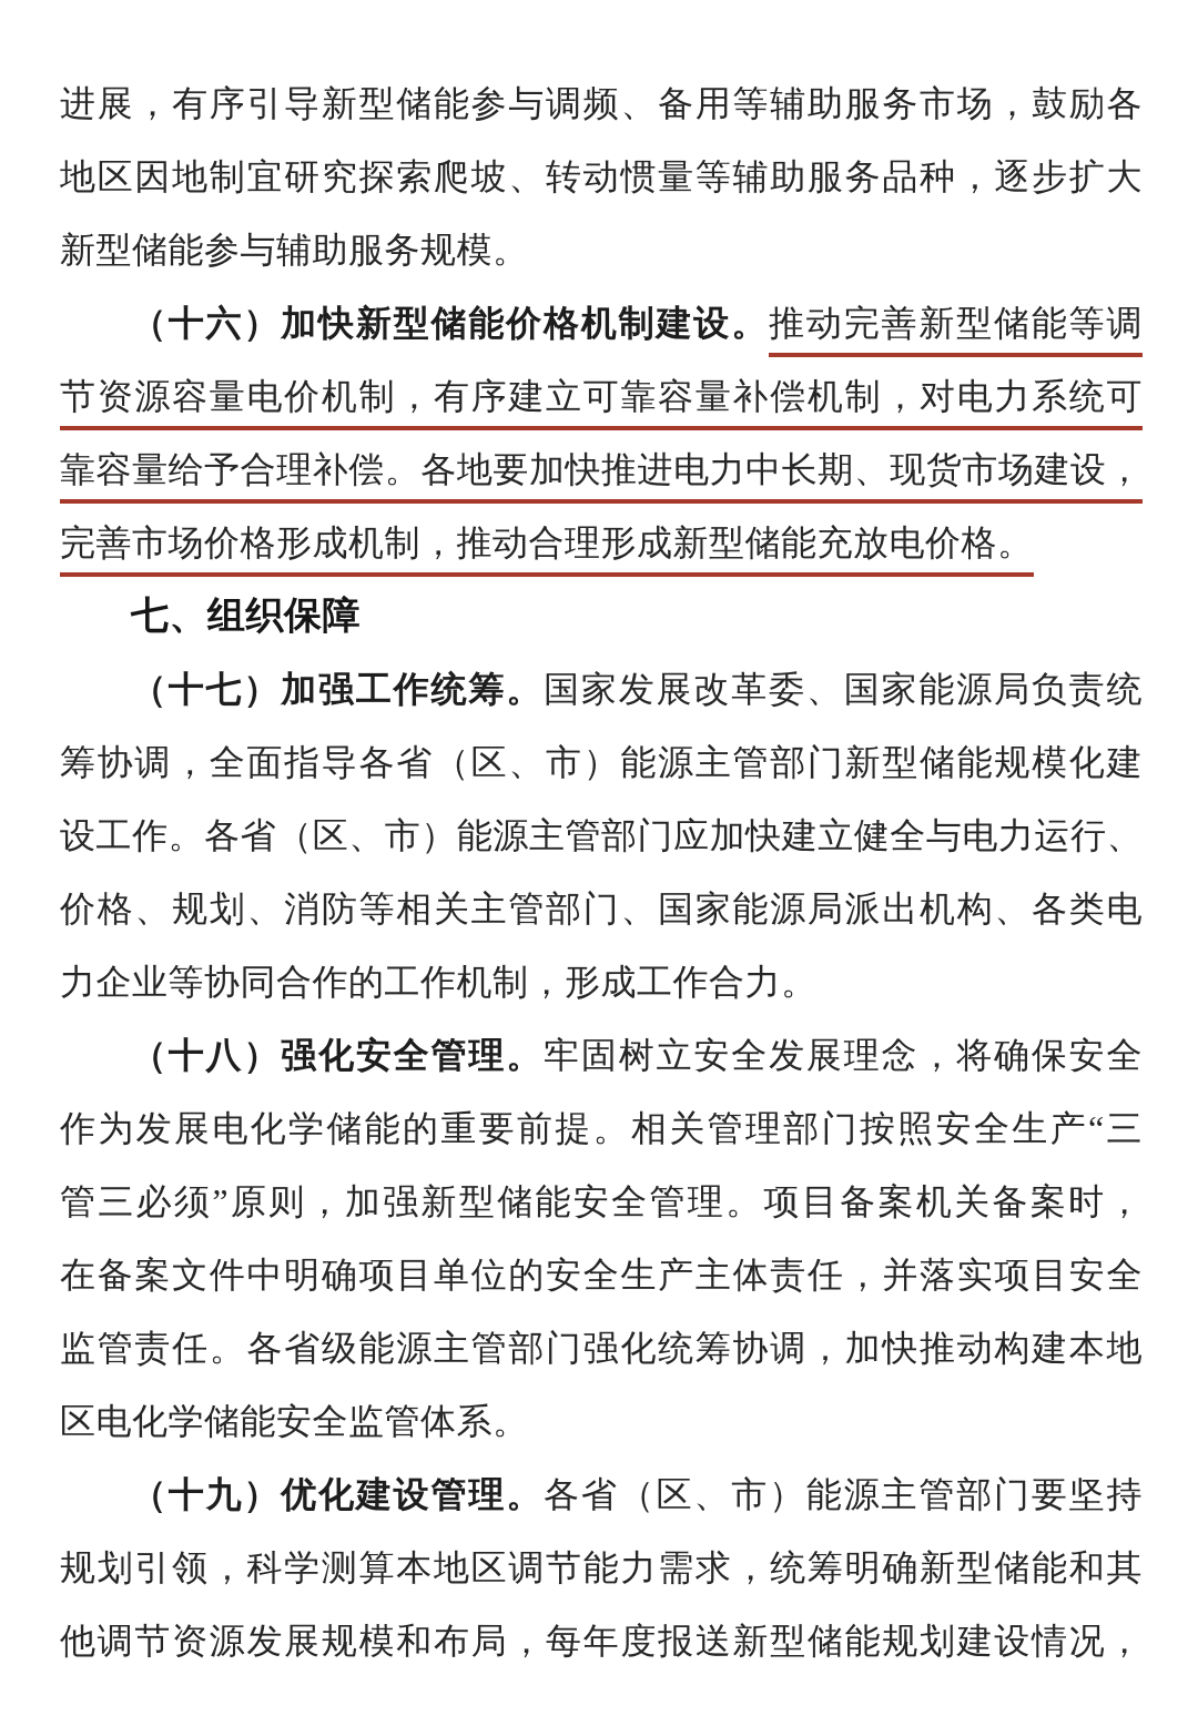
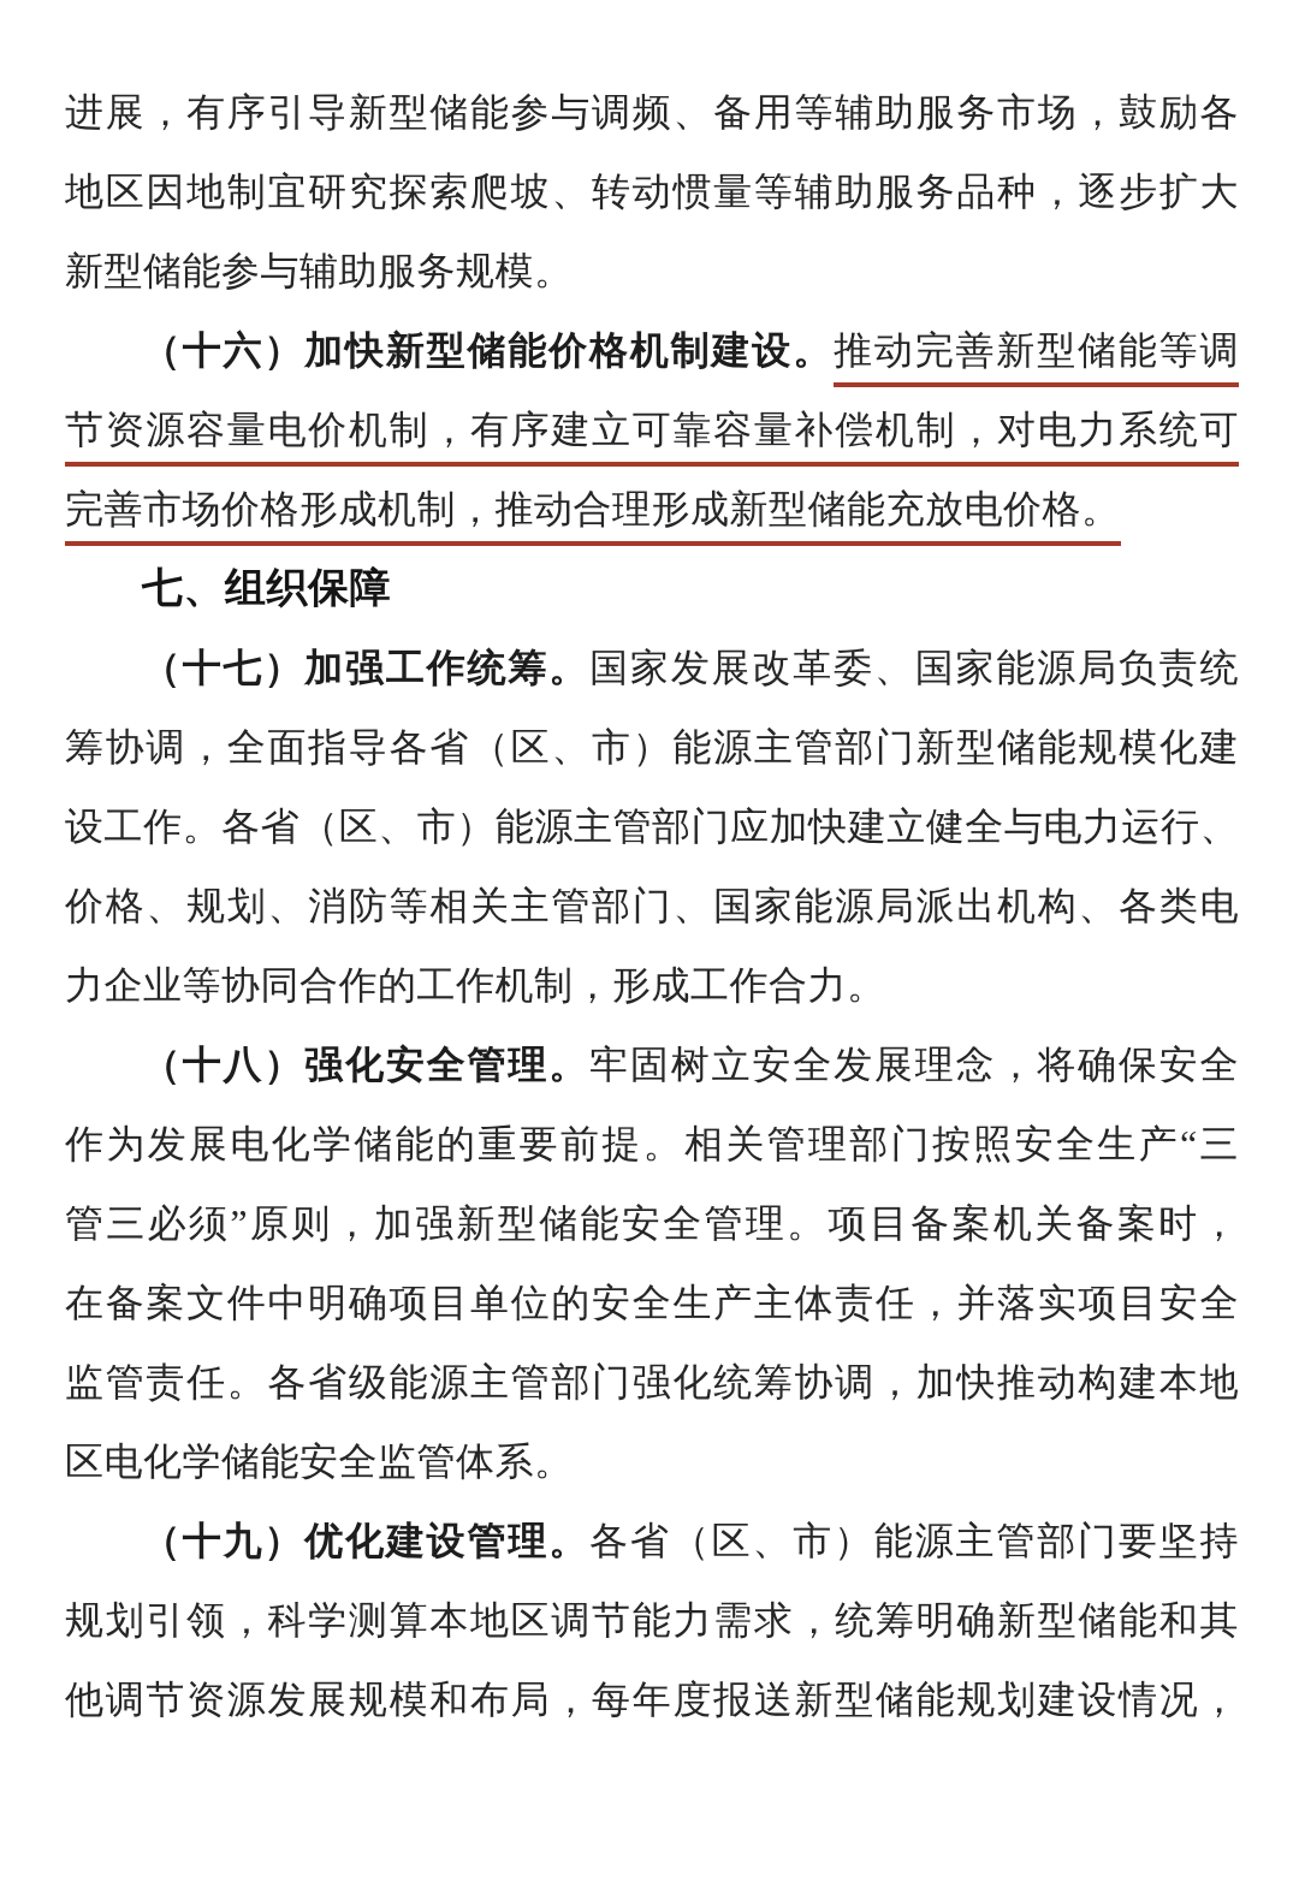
  进展，有序引导新型储能参与调频、备用等辅助服务市场，鼓励各
  地区因地制宜研究探索爬坡、转动惯量等辅助服务品种，逐步扩大
  新型储能参与辅助服务规模。
  （十六）加快新型储能价格机制建设。推动完善新型储能等调
  节资源容量电价机制，有序建立可靠容量补偿机制，对电力系统可
- 靠容量给予合理补偿。各地要加快推进电力中长期、现货市场建设，
  完善市场价格形成机制，推动合理形成新型储能充放电价格。
  七、组织保障
  （十七）加强工作统筹。国家发展改革委、国家能源局负责统
  筹协调，全面指导各省（区、市）能源主管部门新型储能规模化建
  设工作。各省（区、市）能源主管部门应加快建立健全与电力运行、
  价格、规划、消防等相关主管部门、国家能源局派出机构、各类电
  力企业等协同合作的工作机制，形成工作合力。
  （十八）强化安全管理。牢固树立安全发展理念，将确保安全
  作为发展电化学储能的重要前提。相关管理部门按照安全生产“三
  管三必须”原则，加强新型储能安全管理。项目备案机关备案时，
  在备案文件中明确项目单位的安全生产主体责任，并落实项目安全
  监管责任。各省级能源主管部门强化统筹协调，加快推动构建本地
  区电化学储能安全监管体系。
  （十九）优化建设管理。各省（区、市）能源主管部门要坚持
  规划引领，科学测算本地区调节能力需求，统筹明确新型储能和其
  他调节资源发展规模和布局，每年度报送新型储能规划建设情况，
